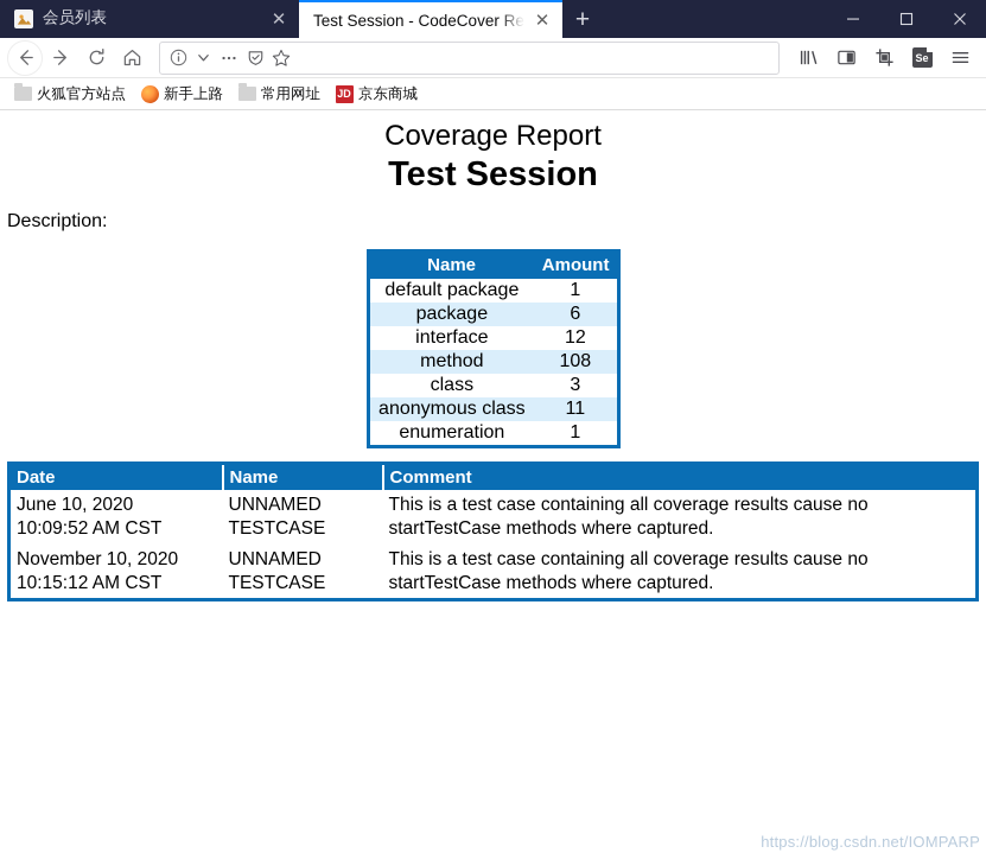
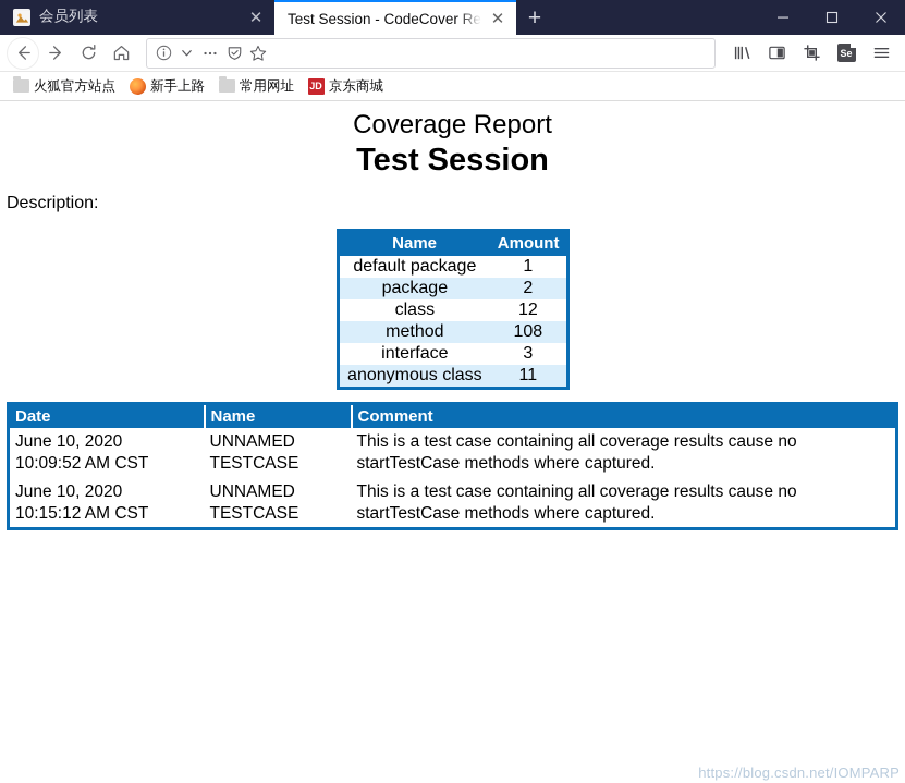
  会员列表
  ✕
  Test Session - CodeCover Re
  ✕
  +
  Se
  火狐官方站点
  新手上路
  常用网址
  JD
  京东商城
  Coverage Report
  Test Session
  Description:
  Name	Amount
  default package	1
- package	6
+ package	2
- interface	12
+ class	12
  method	108
- class	3
+ interface	3
  anonymous class	11
- enumeration	1
  Date	Name	Comment
  June 10, 2020 10:09:52 AM CST	UNNAMED TESTCASE	This is a test case containing all coverage results cause no startTestCase methods where captured.
- November 10, 2020 10:15:12 AM CST	UNNAMED TESTCASE	This is a test case containing all coverage results cause no startTestCase methods where captured.
+ June 10, 2020 10:15:12 AM CST	UNNAMED TESTCASE	This is a test case containing all coverage results cause no startTestCase methods where captured.
  https://blog.csdn.net/IOMPARP
